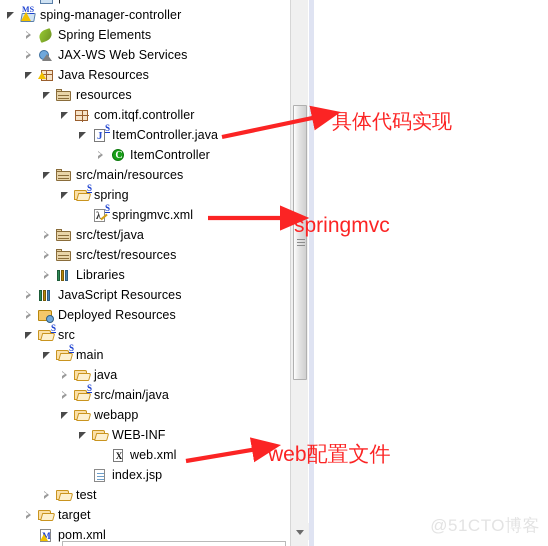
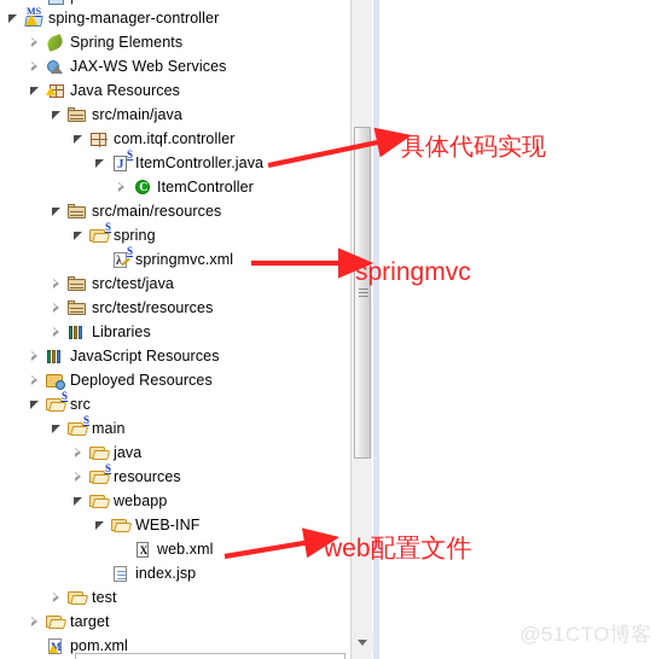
  MS
  sping-manager-controller
  Spring Elements
  JAX-WS Web Services
  Java Resources
- resources
+ src/main/java
  com.itqf.controller
  J
  S
  ItemController.java
  C
  ItemController
  src/main/resources
  S
  spring
  λ
  S
  springmvc.xml
  src/test/java
  src/test/resources
  Libraries
  JavaScript Resources
  Deployed Resources
  S
  src
  S
  main
  java
  S
- src/main/java
+ resources
  webapp
  WEB-INF
  X
  web.xml
  index.jsp
  test
  target
  M
  pom.xml
  具体代码实现
  springmvc
  web配置文件
  @51CTO博客
